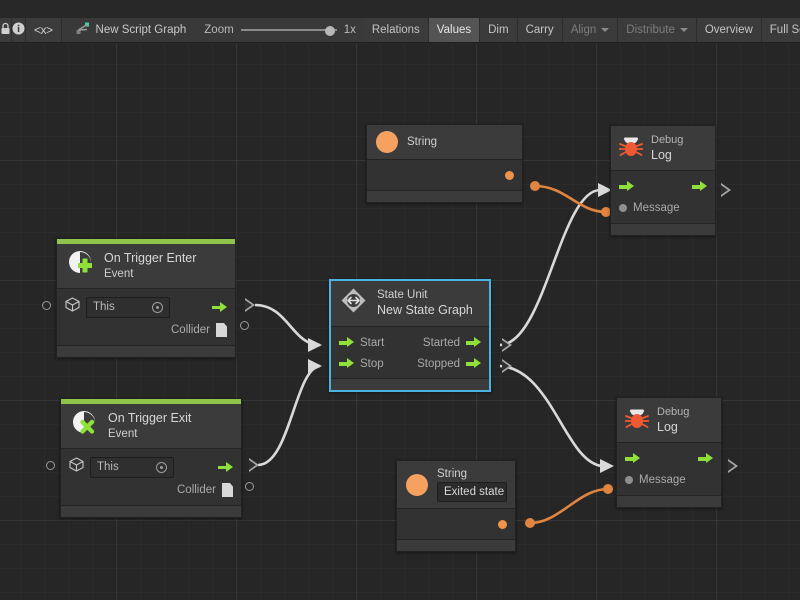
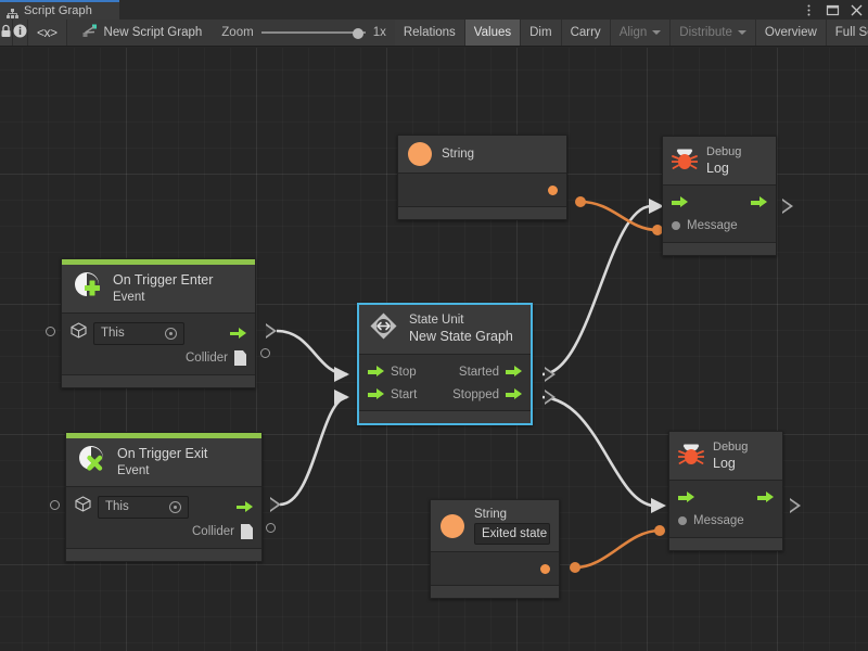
+ Script Graph
  <x>
  New Script Graph
  Zoom
  1x
  Relations
  Values
  Dim
  Carry
  Align
  Distribute
  Overview
  Full S
  String
  Debug
  Log
  Message
  On Trigger Enter
  Event
  This
  Collider
  State Unit
  New State Graph
- Start
+ Stop
  Started
- Stop
+ Start
  Stopped
  On Trigger Exit
  Event
  This
  Collider
  Debug
  Log
  Message
  String
  Exited state
